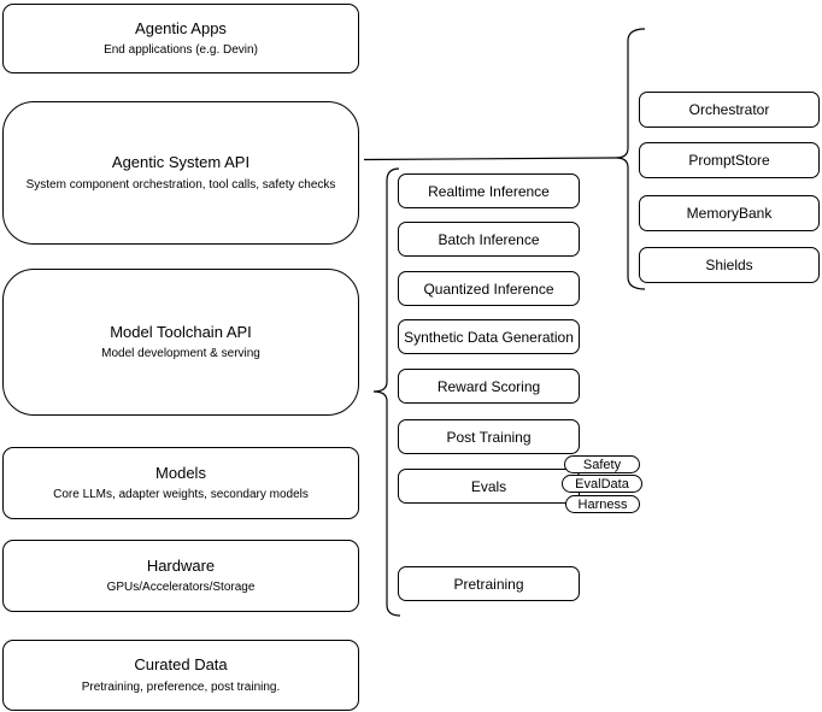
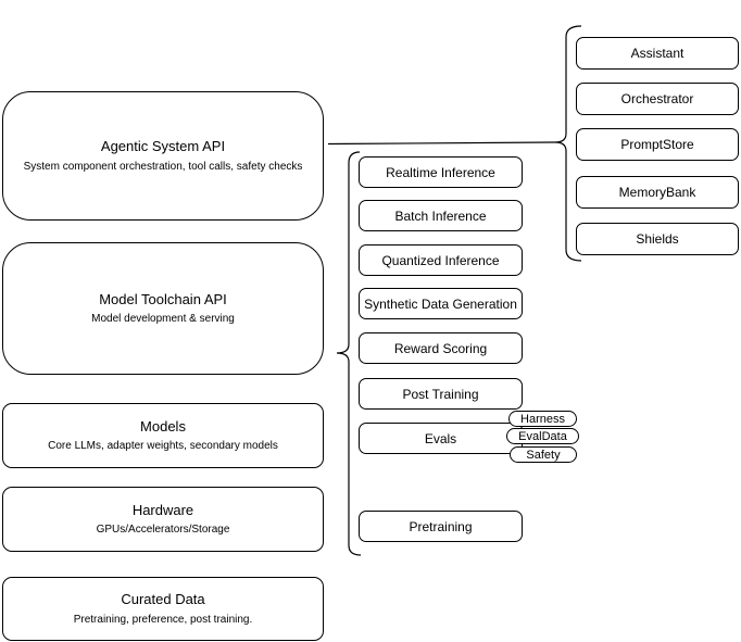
- Agentic Apps
- End applications (e.g. Devin)
  Agentic System API
  System component orchestration, tool calls, safety checks
  Model Toolchain API
  Model development & serving
  Models
  Core LLMs, adapter weights, secondary models
  Hardware
  GPUs/Accelerators/Storage
  Curated Data
  Pretraining, preference, post training.
  Realtime Inference
  Batch Inference
  Quantized Inference
  Synthetic Data Generation
  Reward Scoring
  Post Training
  Evals
  Pretraining
- Safety
+ Harness
  EvalData
- Harness
+ Safety
+ Assistant
  Orchestrator
  PromptStore
  MemoryBank
  Shields
